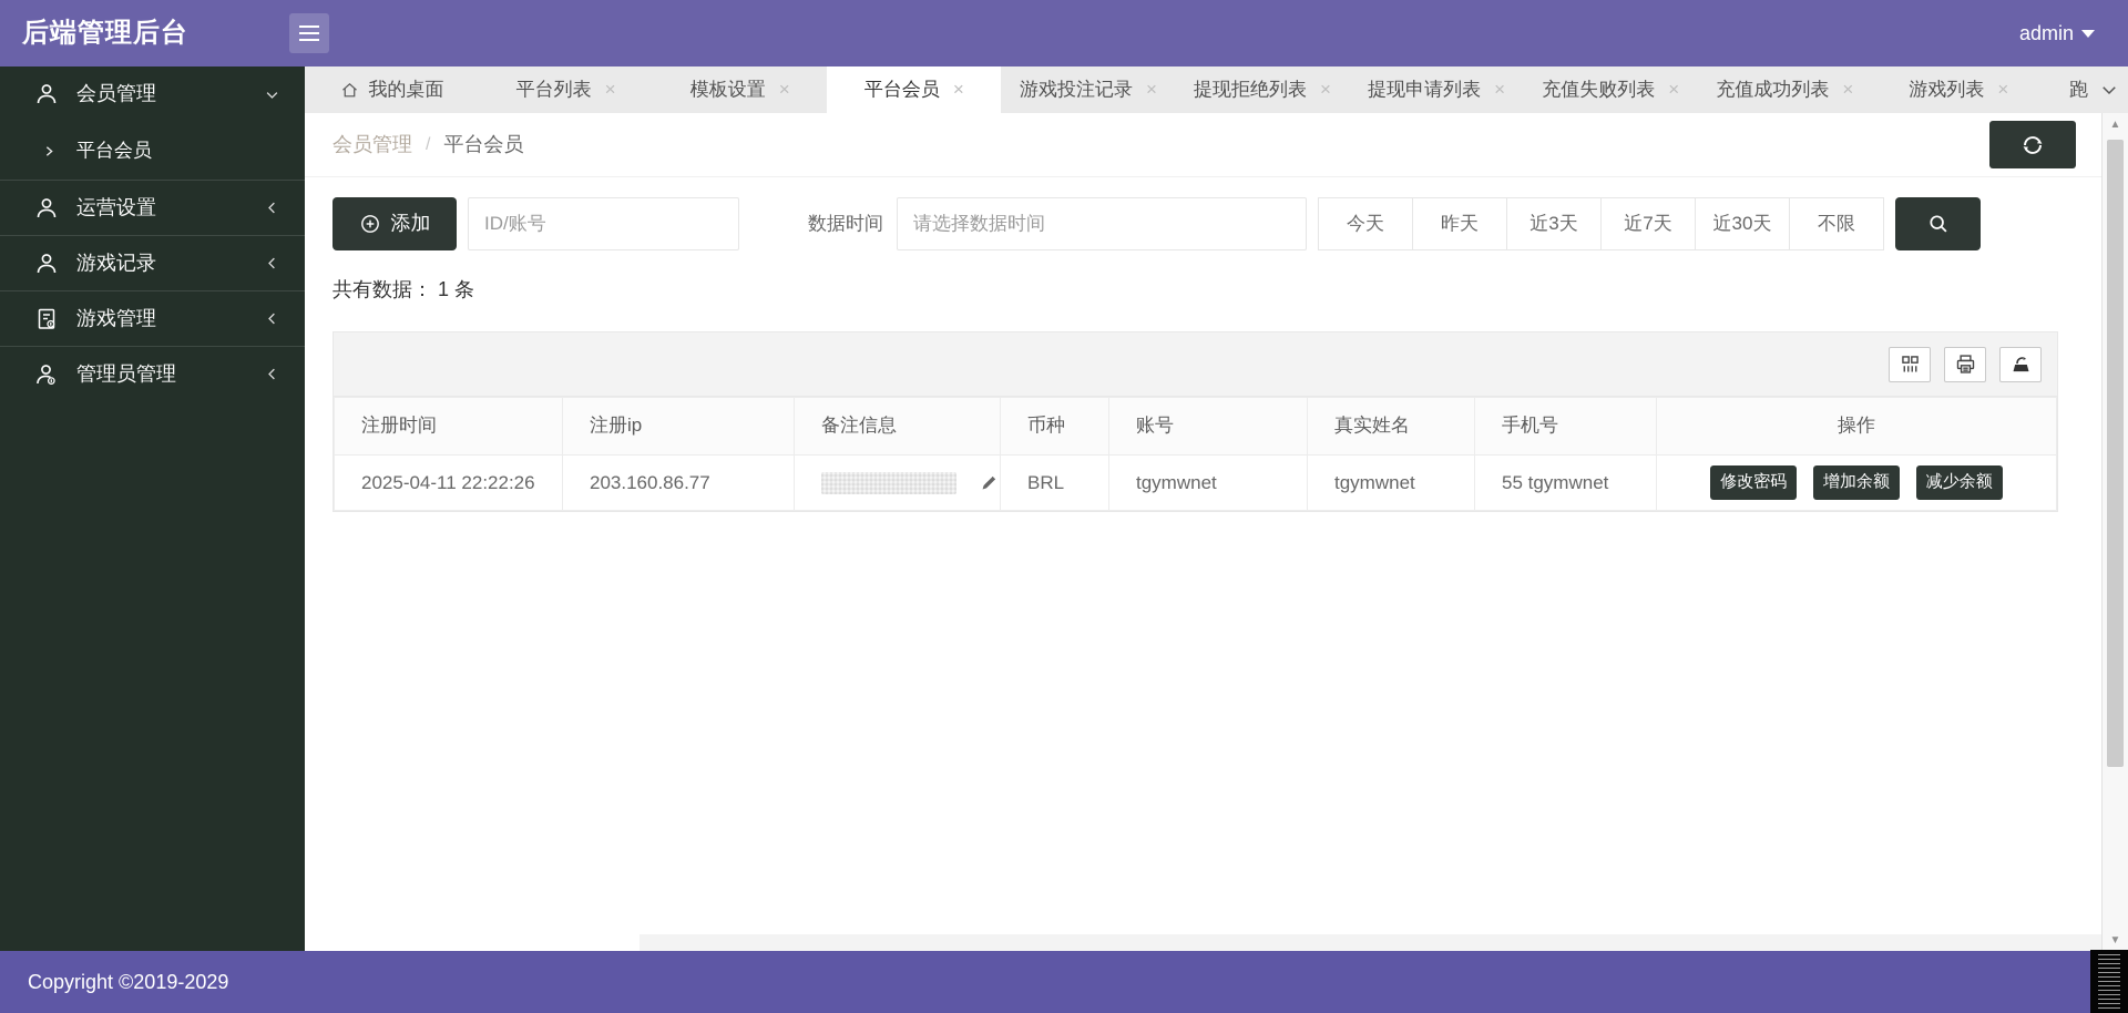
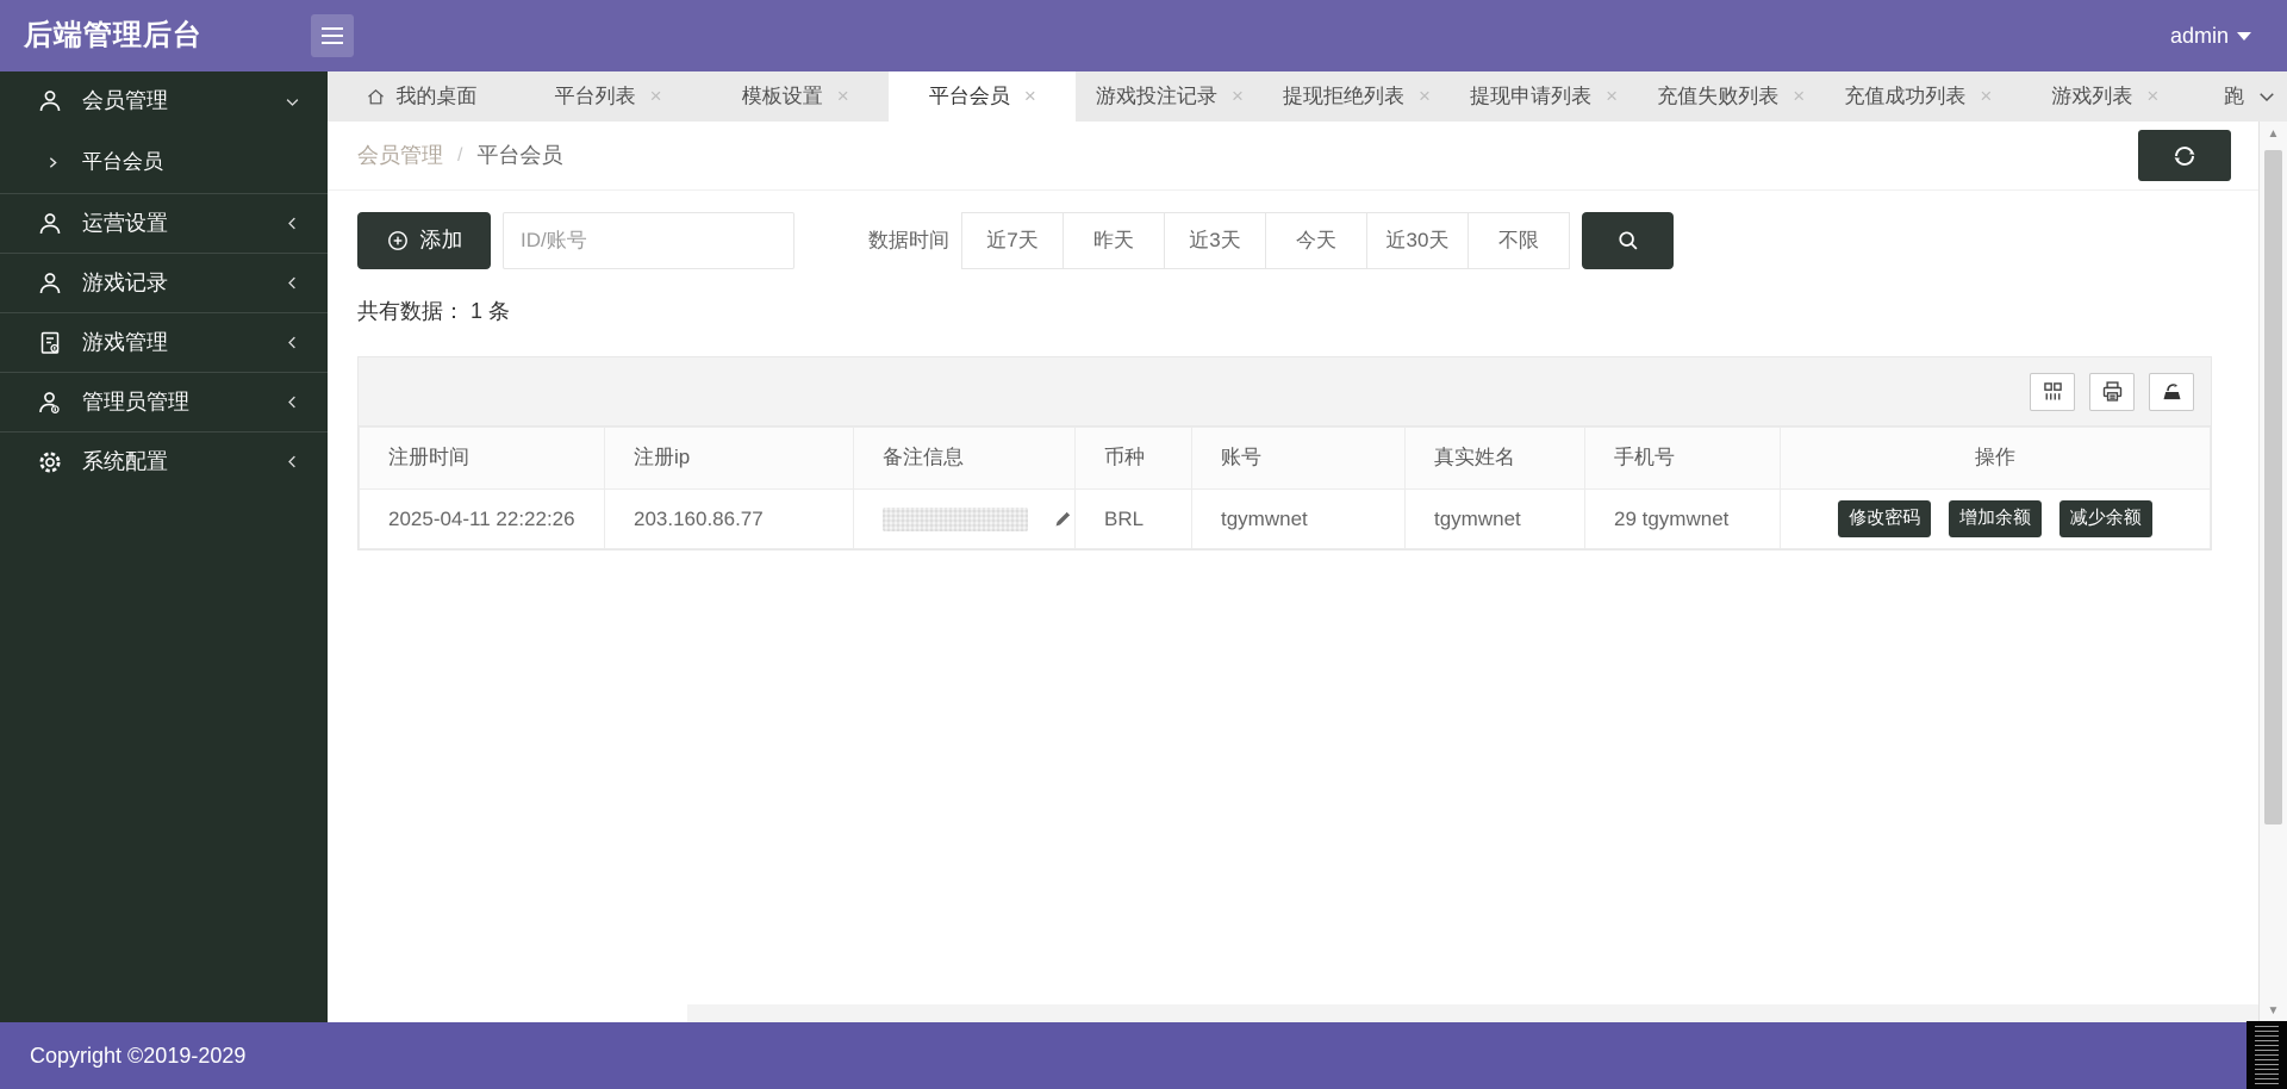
  后端管理后台
  admin
  会员管理
  平台会员
  运营设置
  游戏记录
  游戏管理
  管理员管理
+ 系统配置
  我的桌面
  平台列表
  ×
  模板设置
  ×
  平台会员
  ×
  游戏投注记录
  ×
  提现拒绝列表
  ×
  提现申请列表
  ×
  充值失败列表
  ×
  充值成功列表
  ×
  游戏列表
  ×
  跑
  会员管理
  /
  平台会员
  添加
  ID/账号
  数据时间
- 请选择数据时间
- 今天
+ 近7天
  昨天
  近3天
- 近7天
+ 今天
  近30天
  不限
  共有数据： 1 条
  注册时间	注册ip	备注信息	币种	账号	真实姓名	手机号	操作
- 2025-04-11 22:22:26	203.160.86.77		BRL	tgymwnet	tgymwnet	55 tgymwnet	修改密码 增加余额 减少余额
+ 2025-04-11 22:22:26	203.160.86.77		BRL	tgymwnet	tgymwnet	29 tgymwnet	修改密码 增加余额 减少余额
  Copyright ©2019-2029
  ▲
  ▼
